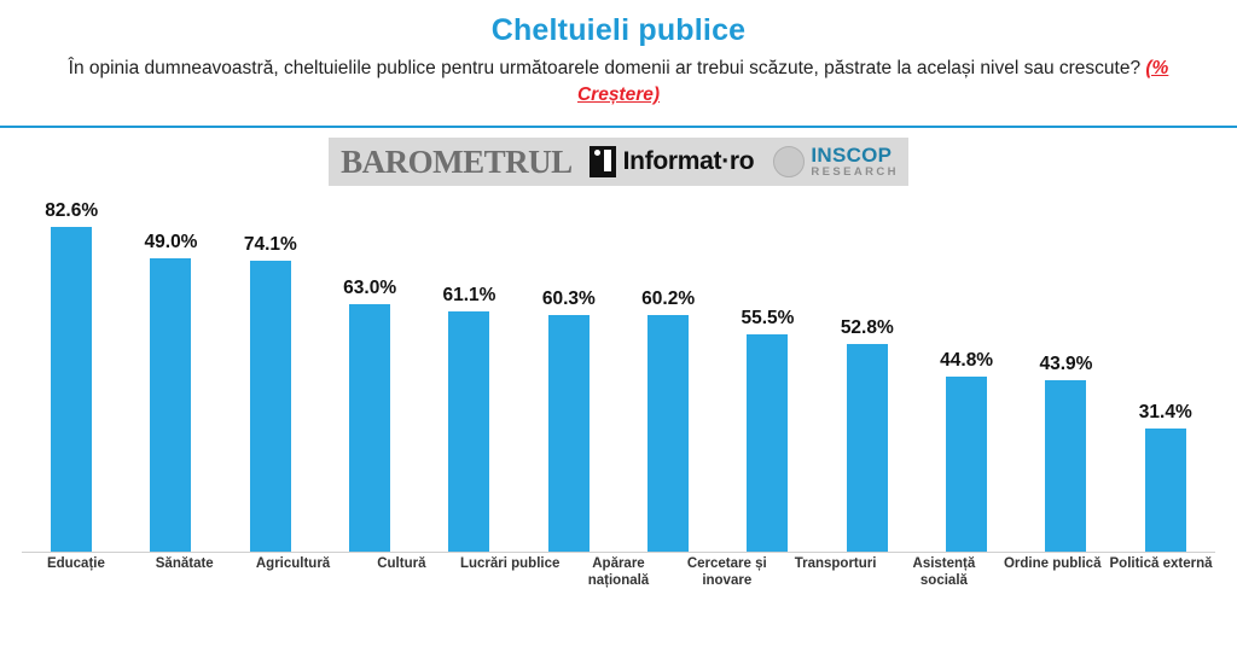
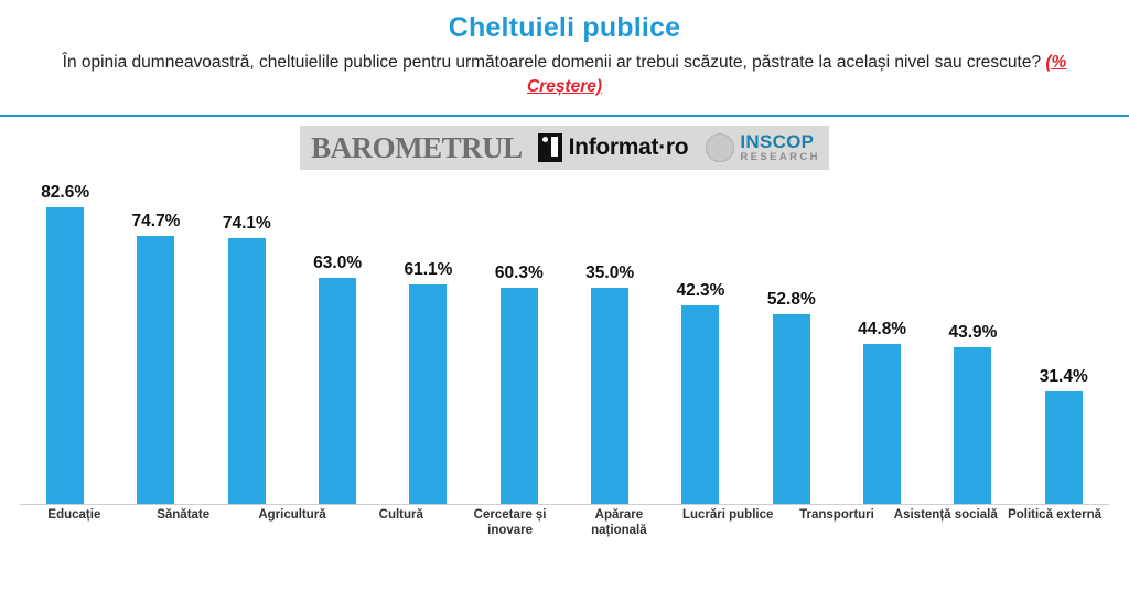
  Cheltuieli publice
  În opinia dumneavoastră, cheltuielile publice pentru următoarele domenii ar trebui scăzute, păstrate la același nivel sau crescute? (% Creștere)
  BAROMETRUL
  Informat·ro
  INSCOP
  RESEARCH
  82.6%
- 49.0%
+ 74.7%
  74.1%
  63.0%
  61.1%
  60.3%
- 60.2%
+ 35.0%
- 55.5%
+ 42.3%
  52.8%
  44.8%
  43.9%
  31.4%
  Educație
  Sănătate
  Agricultură
  Cultură
- Lucrări publice
+ Cercetare și inovare
  Apărare națională
- Cercetare și inovare
+ Lucrări publice
  Transporturi
  Asistență socială
- Ordine publică
  Politică externă
